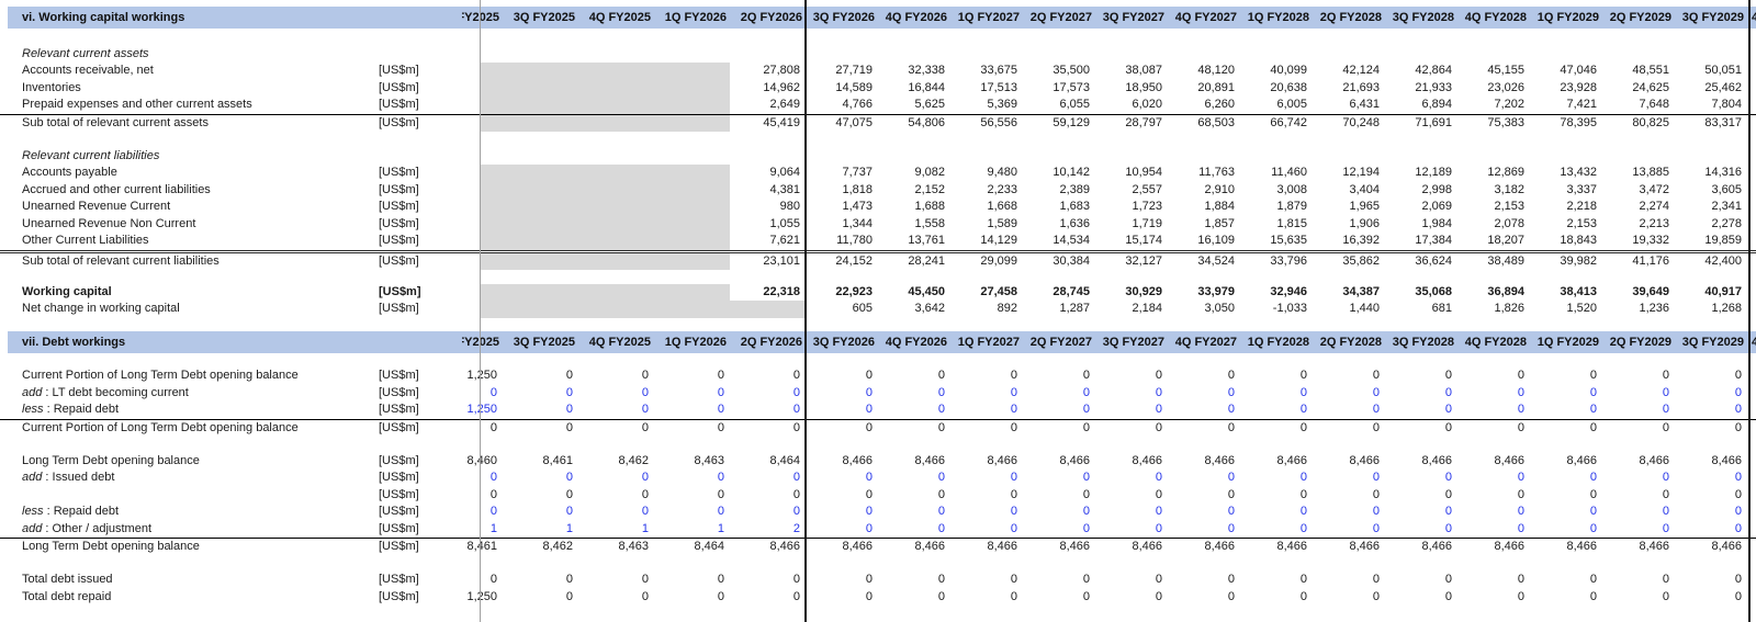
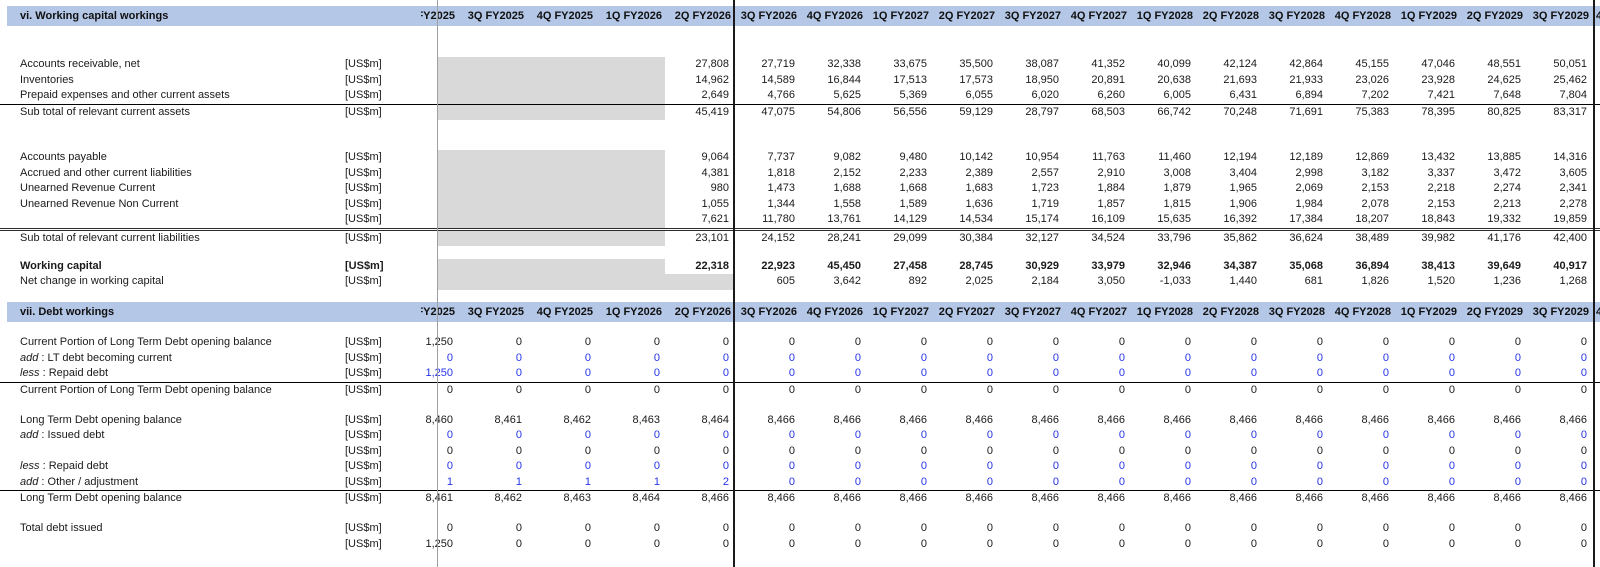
  vi. Working capital workings
  3Q FY2025
  4Q FY2025
  1Q FY2026
  2Q FY2026
  3Q FY2026
  4Q FY2026
  1Q FY2027
  2Q FY2027
  3Q FY2027
  4Q FY2027
  1Q FY2028
  2Q FY2028
  3Q FY2028
  4Q FY2028
  1Q FY2029
  2Q FY2029
  3Q FY2029
- Relevant current assets
  Accounts receivable, net
  [US$m]
  27,808
  27,719
  32,338
  33,675
  35,500
  38,087
- 48,120
+ 41,352
  40,099
  42,124
  42,864
  45,155
  47,046
  48,551
  50,051
  Inventories
  [US$m]
  14,962
  14,589
  16,844
  17,513
  17,573
  18,950
  20,891
  20,638
  21,693
  21,933
  23,026
  23,928
  24,625
  25,462
  Prepaid expenses and other current assets
  [US$m]
  2,649
  4,766
  5,625
  5,369
  6,055
  6,020
  6,260
  6,005
  6,431
  6,894
  7,202
  7,421
  7,648
  7,804
  Sub total of relevant current assets
  [US$m]
  45,419
  47,075
  54,806
  56,556
  59,129
  28,797
  68,503
  66,742
  70,248
  71,691
  75,383
  78,395
  80,825
  83,317
- Relevant current liabilities
  Accounts payable
  [US$m]
  9,064
  7,737
  9,082
  9,480
  10,142
  10,954
  11,763
  11,460
  12,194
  12,189
  12,869
  13,432
  13,885
  14,316
  Accrued and other current liabilities
  [US$m]
  4,381
  1,818
  2,152
  2,233
  2,389
  2,557
  2,910
  3,008
  3,404
  2,998
  3,182
  3,337
  3,472
  3,605
  Unearned Revenue Current
  [US$m]
  980
  1,473
  1,688
  1,668
  1,683
  1,723
  1,884
  1,879
  1,965
  2,069
  2,153
  2,218
  2,274
  2,341
  Unearned Revenue Non Current
  [US$m]
  1,055
  1,344
  1,558
  1,589
  1,636
  1,719
  1,857
  1,815
  1,906
  1,984
  2,078
  2,153
  2,213
  2,278
- Other Current Liabilities
  [US$m]
  7,621
  11,780
  13,761
  14,129
  14,534
  15,174
  16,109
  15,635
  16,392
  17,384
  18,207
  18,843
  19,332
  19,859
  Sub total of relevant current liabilities
  [US$m]
  23,101
  24,152
  28,241
  29,099
  30,384
  32,127
  34,524
  33,796
  35,862
  36,624
  38,489
  39,982
  41,176
  42,400
  Working capital
  [US$m]
  22,318
  22,923
  45,450
  27,458
  28,745
  30,929
  33,979
  32,946
  34,387
  35,068
  36,894
  38,413
  39,649
  40,917
  Net change in working capital
  [US$m]
  605
  3,642
  892
- 1,287
+ 2,025
  2,184
  3,050
  -1,033
  1,440
  681
  1,826
  1,520
  1,236
  1,268
  vii. Debt workings
  3Q FY2025
  4Q FY2025
  1Q FY2026
  2Q FY2026
  3Q FY2026
  4Q FY2026
  1Q FY2027
  2Q FY2027
  3Q FY2027
  4Q FY2027
  1Q FY2028
  2Q FY2028
  3Q FY2028
  4Q FY2028
  1Q FY2029
  2Q FY2029
  3Q FY2029
  Current Portion of Long Term Debt opening balance
  [US$m]
  1,50
  0
  0
  0
  0
  0
  0
  0
  0
  0
  0
  0
  0
  0
  0
  0
  0
  0
  add : LT debt becoming current
  [US$m]
  0
  0
  0
  0
  0
  0
  0
  0
  0
  0
  0
  0
  0
  0
  0
  0
  0
  0
  less : Repaid debt
  [US$m]
  1,50
  0
  0
  0
  0
  0
  0
  0
  0
  0
  0
  0
  0
  0
  0
  0
  0
  0
  Current Portion of Long Term Debt opening balance
  [US$m]
  0
  0
  0
  0
  0
  0
  0
  0
  0
  0
  0
  0
  0
  0
  0
  0
  0
  0
  Long Term Debt opening balance
  [US$m]
  8,60
  8,461
  8,462
  8,463
  8,464
  8,466
  8,466
  8,466
  8,466
  8,466
  8,466
  8,466
  8,466
  8,466
  8,466
  8,466
  8,466
  8,466
  add : Issued debt
  [US$m]
  0
  0
  0
  0
  0
  0
  0
  0
  0
  0
  0
  0
  0
  0
  0
  0
  0
  0
  [US$m]
  0
  0
  0
  0
  0
  0
  0
  0
  0
  0
  0
  0
  0
  0
  0
  0
  0
  0
  less : Repaid debt
  [US$m]
  0
  0
  0
  0
  0
  0
  0
  0
  0
  0
  0
  0
  0
  0
  0
  0
  0
  0
  add : Other / adjustment
  [US$m]
  1
  1
  1
  1
  2
  0
  0
  0
  0
  0
  0
  0
  0
  0
  0
  0
  0
  0
  Long Term Debt opening balance
  [US$m]
  8,61
  8,462
  8,463
  8,464
  8,466
  8,466
  8,466
  8,466
  8,466
  8,466
  8,466
  8,466
  8,466
  8,466
  8,466
  8,466
  8,466
  8,466
  Total debt issued
  [US$m]
  0
  0
  0
  0
  0
  0
  0
  0
  0
  0
  0
  0
  0
  0
  0
  0
  0
  0
- Total debt repaid
  [US$m]
  1,50
  0
  0
  0
  0
  0
  0
  0
  0
  0
  0
  0
  0
  0
  0
  0
  0
  0
